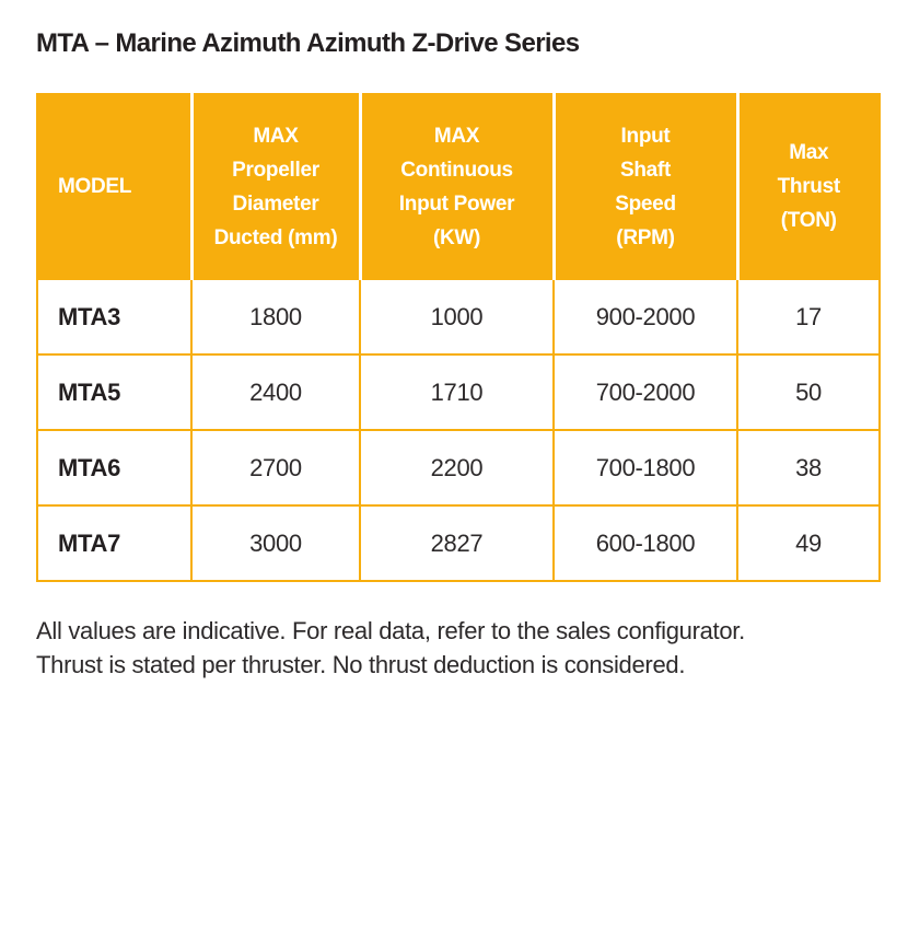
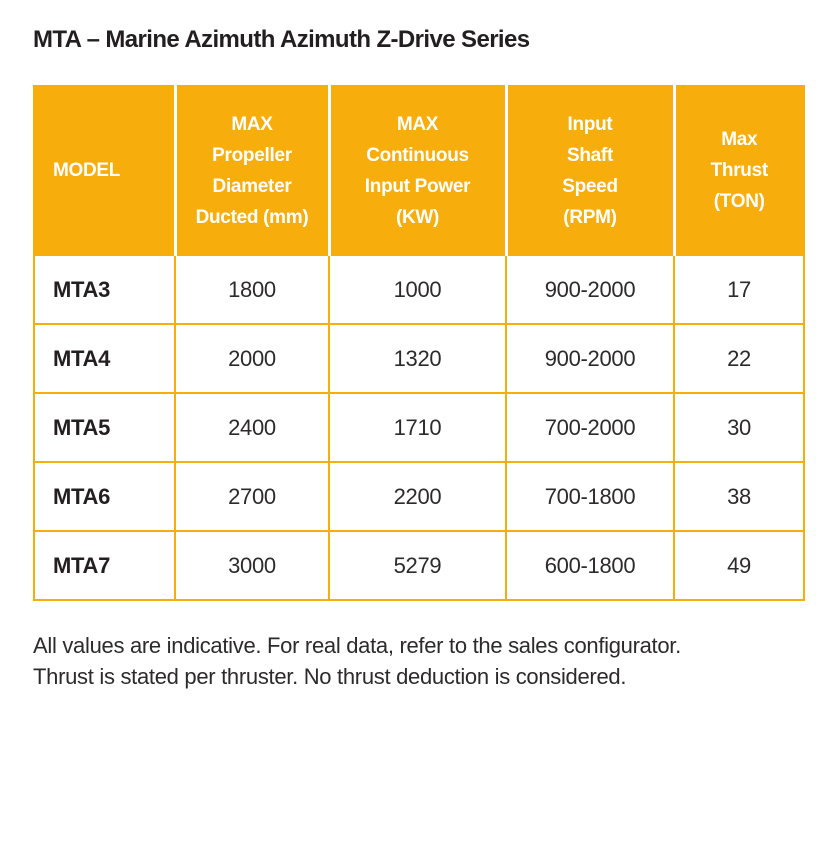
  MTA – Marine Azimuth Azimuth Z-Drive Series
  MODEL	MAX Propeller Diameter Ducted (mm)	MAX Continuous Input Power (KW)	Input Shaft Speed (RPM)	Max Thrust (TON)
  MTA3	1800	1000	900-2000	17
+ MTA4	2000	1320	900-2000	22
- MTA5	2400	1710	700-2000	50
+ MTA5	2400	1710	700-2000	30
  MTA6	2700	2200	700-1800	38
- MTA7	3000	2827	600-1800	49
+ MTA7	3000	5279	600-1800	49
  All values are indicative. For real data, refer to the sales configurator.
  Thrust is stated per thruster. No thrust deduction is considered.
